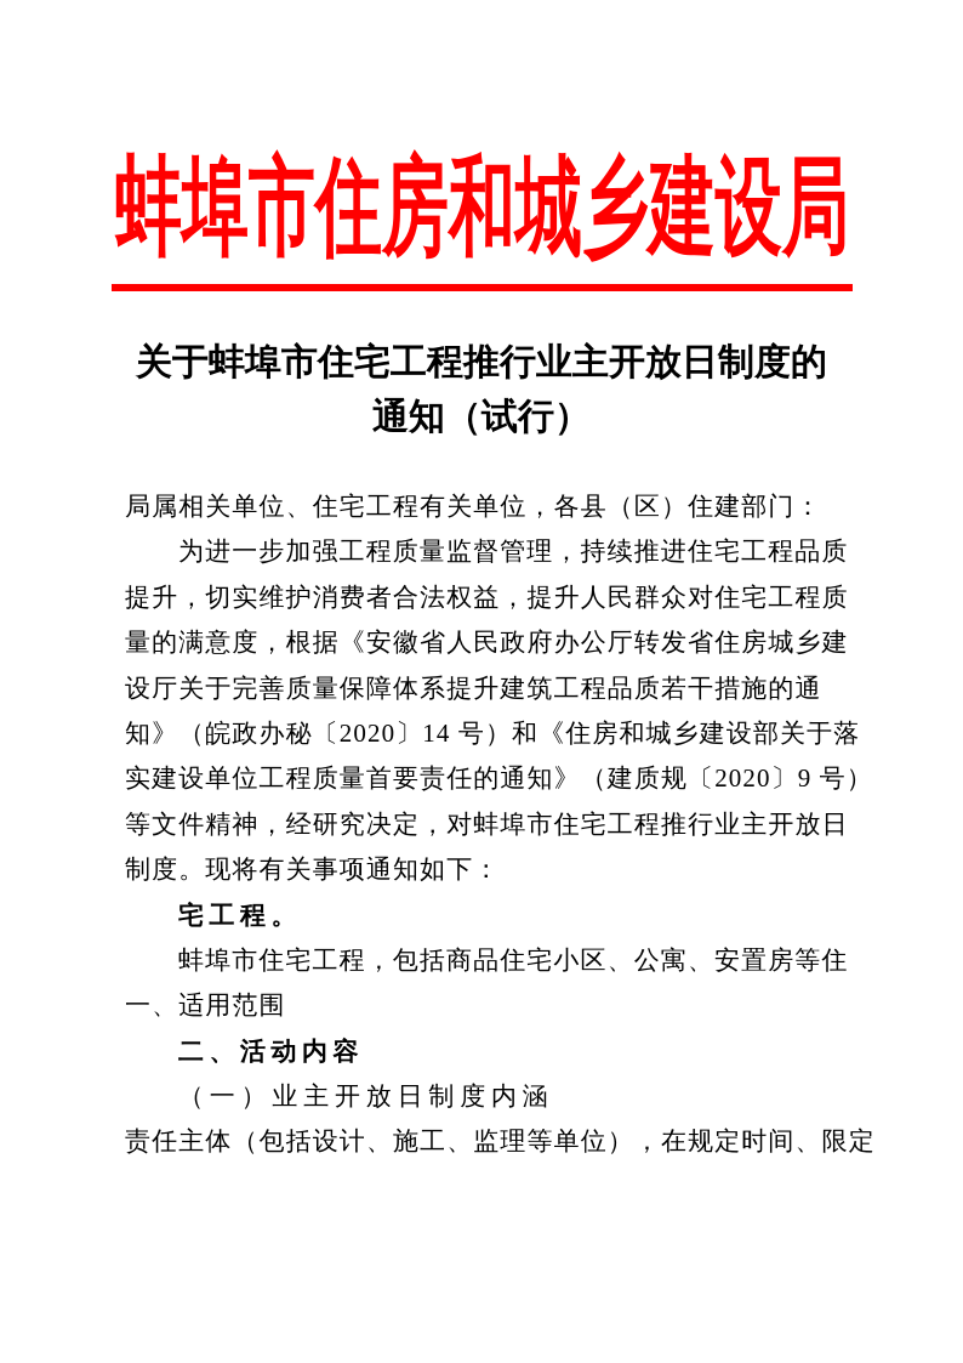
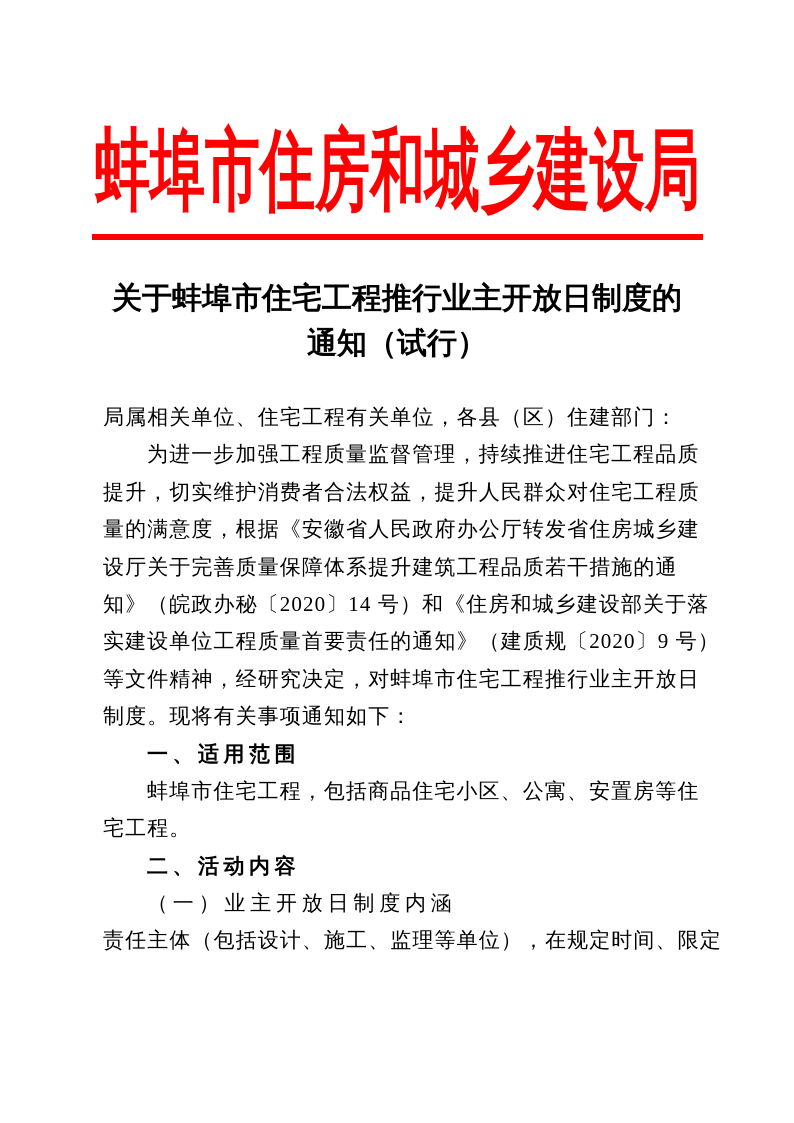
  蚌埠市住房和城乡建设局
  关于蚌埠市住宅工程推行业主开放日制度的
  通知（试行）
  局属相关单位、住宅工程有关单位，各县（区）住建部门：
  为进一步加强工程质量监督管理，持续推进住宅工程品质
  提升，切实维护消费者合法权益，提升人民群众对住宅工程质
  量的满意度，根据《安徽省人民政府办公厅转发省住房城乡建
  设厅关于完善质量保障体系提升建筑工程品质若干措施的通
  知》（皖政办秘〔2020〕14 号）和《住房和城乡建设部关于落
  实建设单位工程质量首要责任的通知》（建质规〔2020〕9 号）
  等文件精神，经研究决定，对蚌埠市住宅工程推行业主开放日
  制度。现将有关事项通知如下：
- 宅工程。
+ 一、适用范围
  蚌埠市住宅工程，包括商品住宅小区、公寓、安置房等住
- 一、适用范围
+ 宅工程。
  二、活动内容
  （一）业主开放日制度内涵
  责任主体（包括设计、施工、监理等单位），在规定时间、限定
